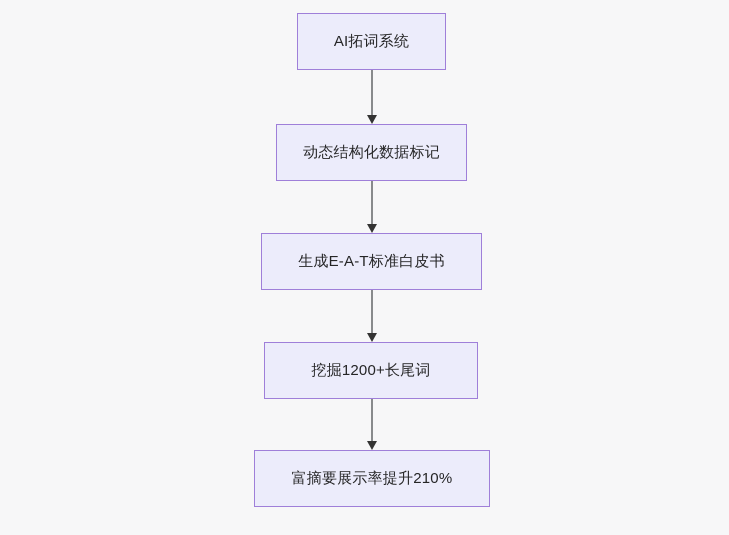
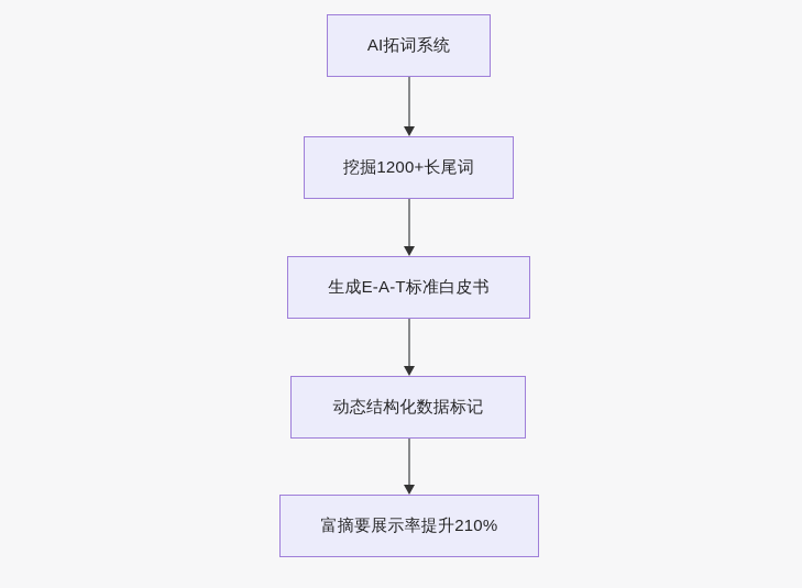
  AI拓词系统
- 动态结构化数据标记
+ 挖掘1200+长尾词
  生成E-A-T标准白皮书
- 挖掘1200+长尾词
+ 动态结构化数据标记
  富摘要展示率提升210%
